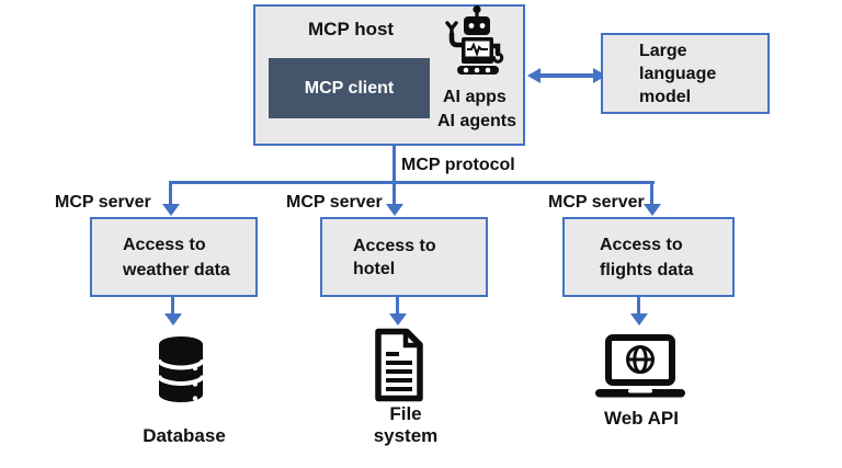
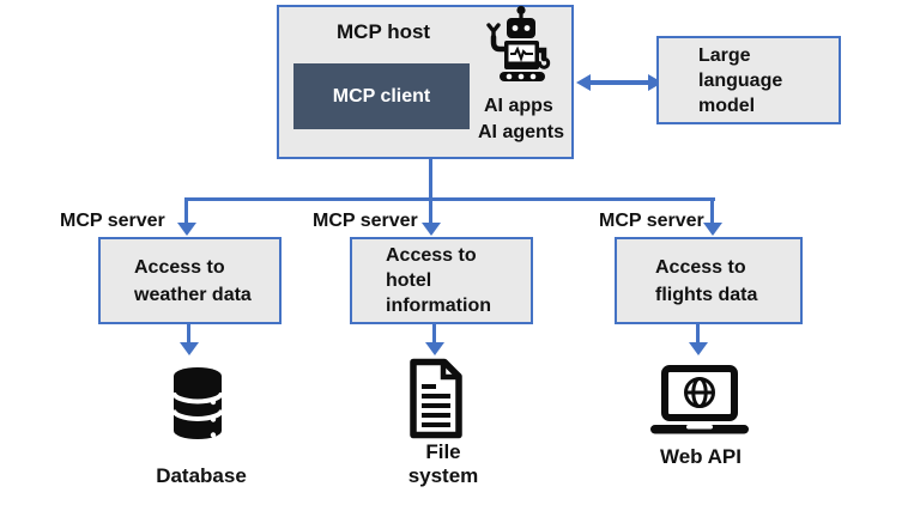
  MCP host
  MCP client
  AI apps
  AI agents
  Large
  language
  model
- MCP protocol
  MCP server
  MCP server
  MCP server
  Access to
  weather data
  Access to
  hotel
+ information
  Access to
  flights data
  Database
  File system
  Web API
